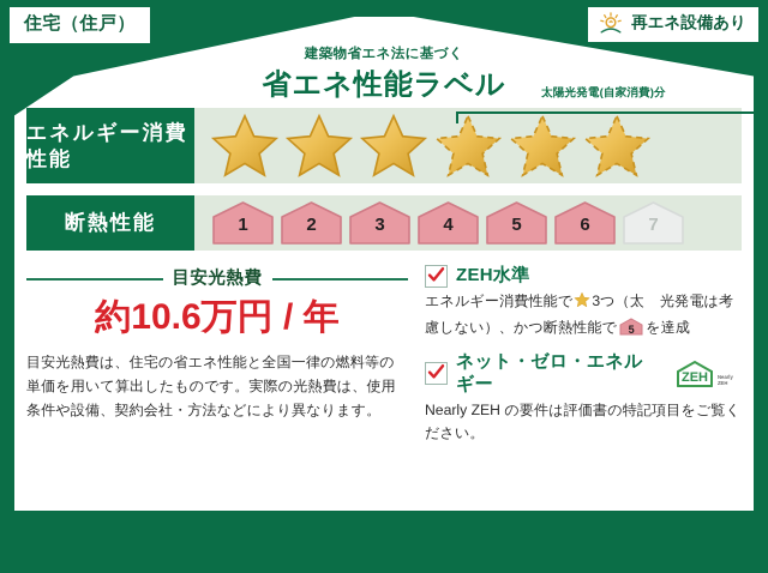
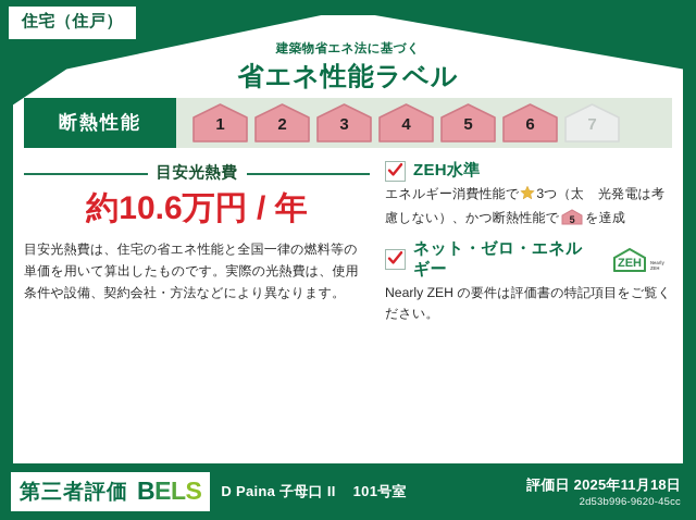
  住宅（住戸）
- 再エネ設備あり
  建築物省エネ法に基づく
  省エネ性能ラベル
- エネルギー消費性能
- 太陽光発電(自家消費)分
  断熱性能
  1
  2
  3
  4
  5
  6
  7
  目安光熱費
  約10.6万円 / 年
  目安光熱費は、住宅の省エネ性能と全国一律の燃料等の単価を用いて算出したものです。実際の光熱費は、使用条件や設備、契約会社・方法などにより異なります。
  ZEH水準
  エネルギー消費性能で 3つ（太 光発電は考慮しない）、かつ断熱性能で
  5
  を達成
  ネット・ゼロ・エネルギー
  ZEH
  Nearly ZEH の要件は評価書の特記項目をご覧ください。
+ 第三者評価
+ BELS
+ D Paina 子母口 II 101号室
+ 評価日 2025年11月18日
+ 2d53b996-9620-45cc
